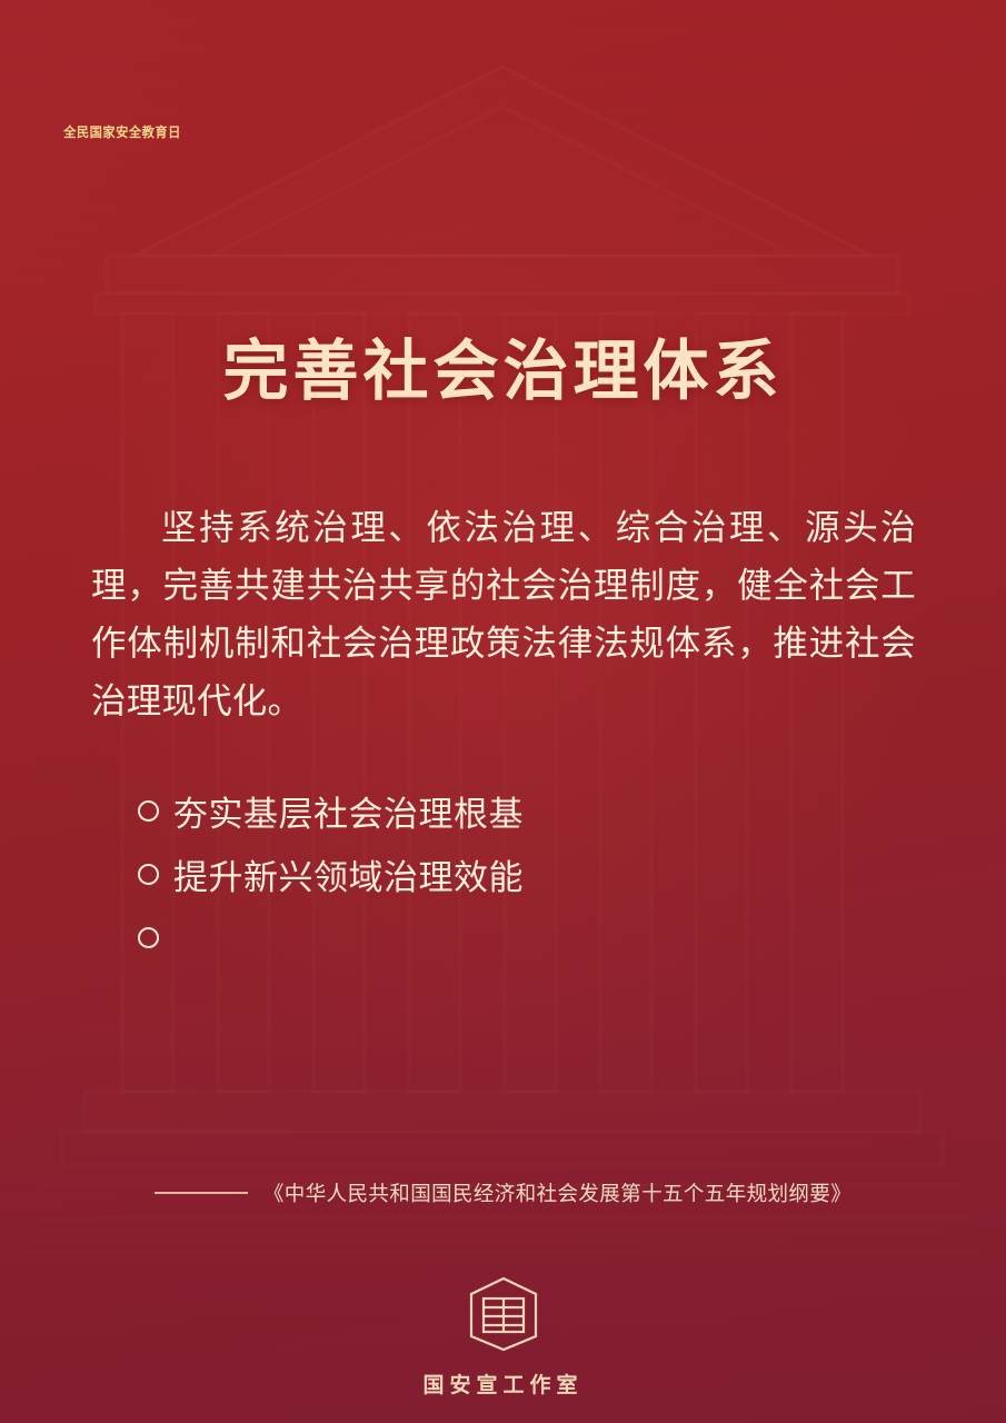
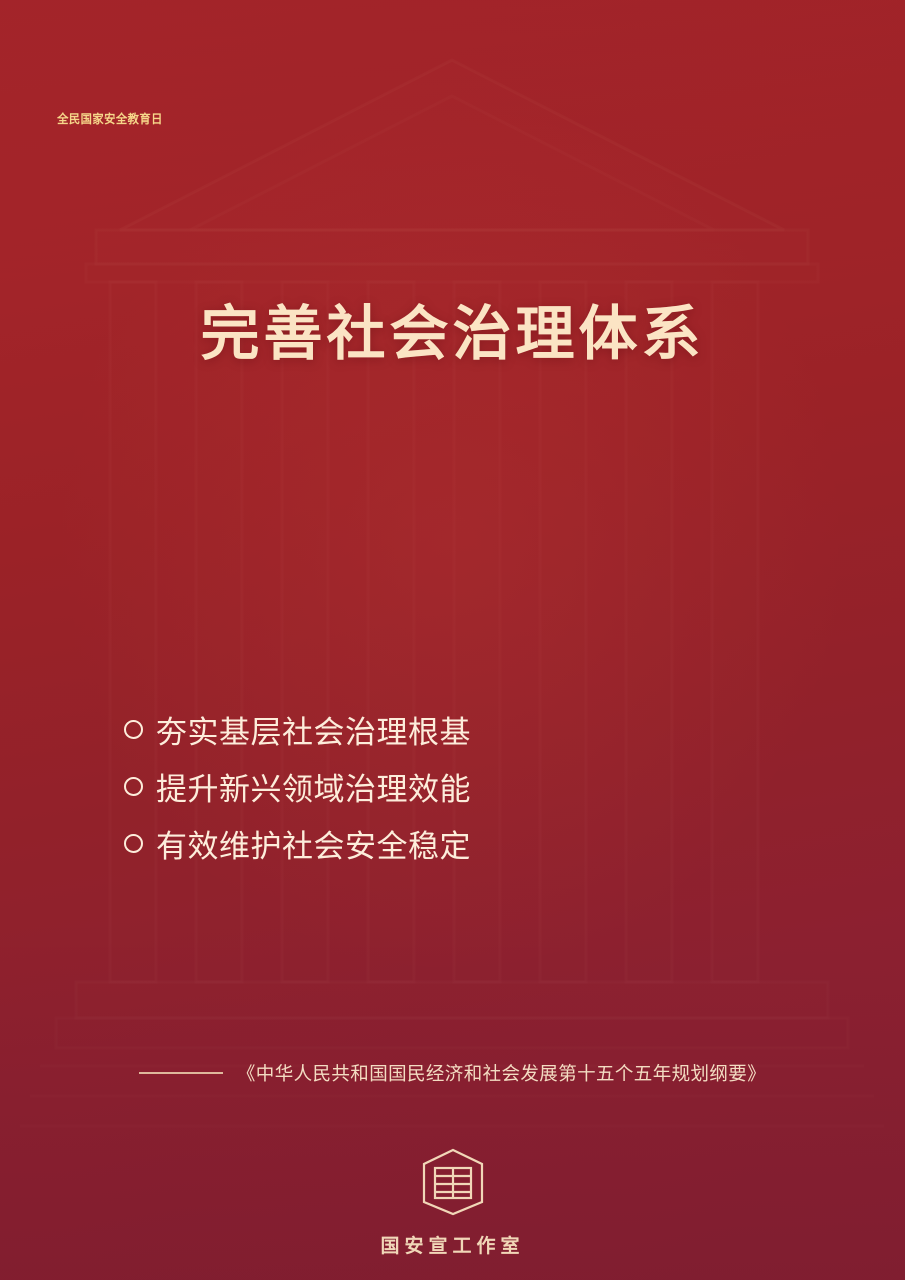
  全民国家安全教育日
  完善社会治理体系
- 坚持系统治理、依法治理、综合治理、源头治理，完善共建共治共享的社会治理制度，健全社会工作体制机制和社会治理政策法律法规体系，推进社会治理现代化。
  夯实基层社会治理根基
  提升新兴领域治理效能
+ 有效维护社会安全稳定
  《中华人民共和国国民经济和社会发展第十五个五年规划纲要》
  国安宣工作室
